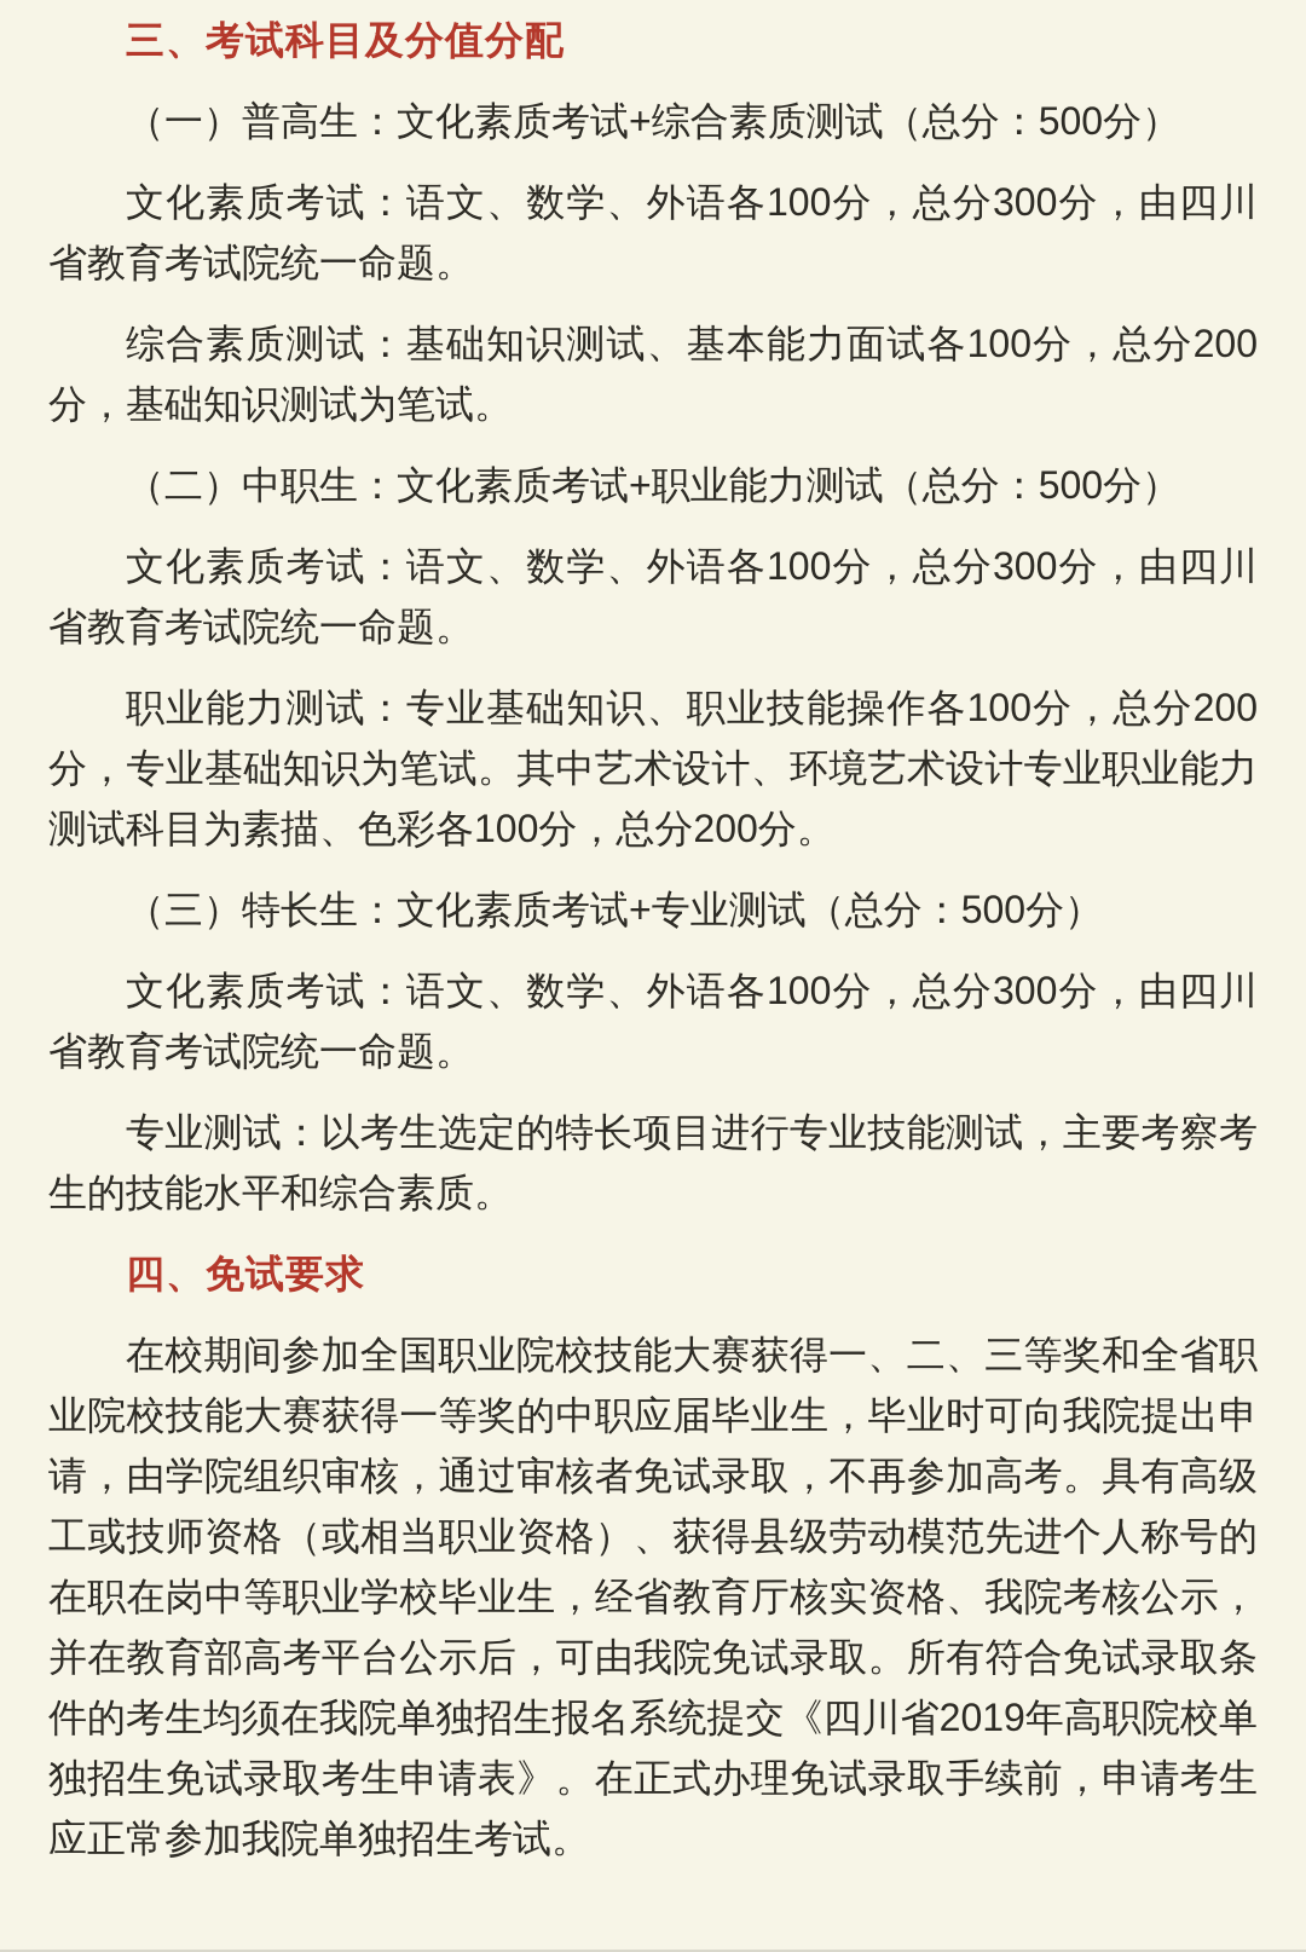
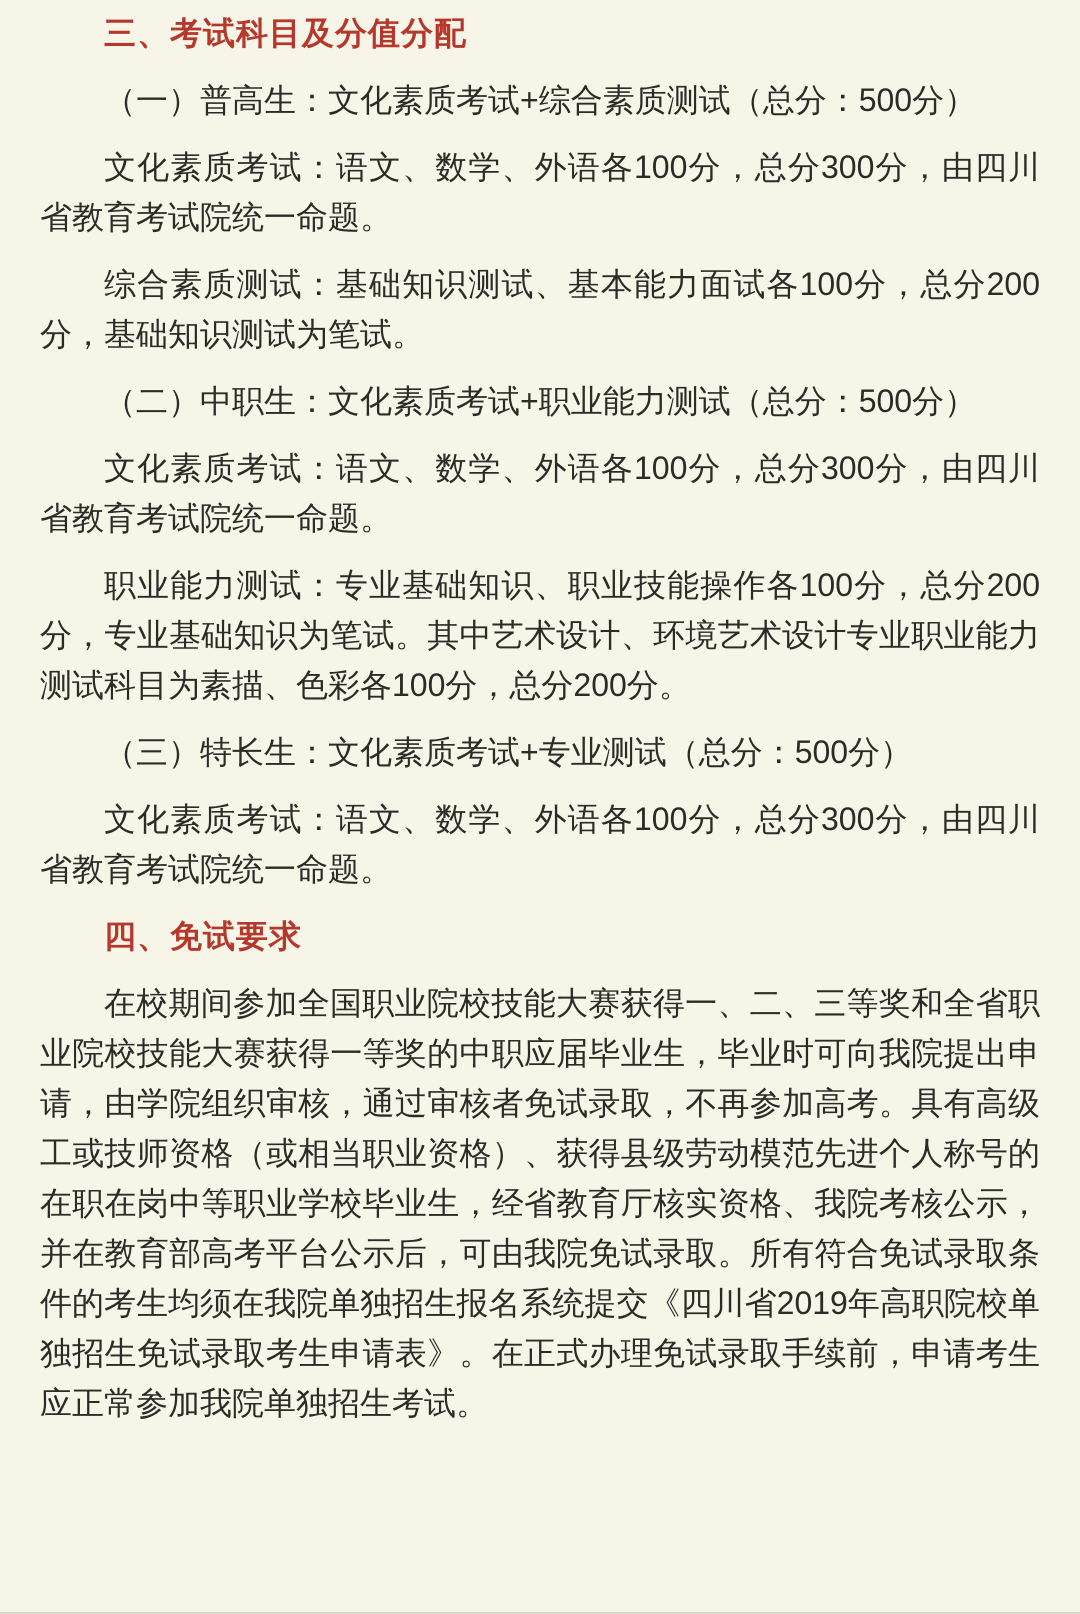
  三、考试科目及分值分配
  （一）普高生：文化素质考试+综合素质测试（总分：500分）
  文化素质考试：语文、数学、外语各100分，总分300分，由四川省教育考试院统一命题。
  综合素质测试：基础知识测试、基本能力面试各100分，总分200分，基础知识测试为笔试。
  （二）中职生：文化素质考试+职业能力测试（总分：500分）
  文化素质考试：语文、数学、外语各100分，总分300分，由四川省教育考试院统一命题。
  职业能力测试：专业基础知识、职业技能操作各100分，总分200分，专业基础知识为笔试。其中艺术设计、环境艺术设计专业职业能力测试科目为素描、色彩各100分，总分200分。
  （三）特长生：文化素质考试+专业测试（总分：500分）
  文化素质考试：语文、数学、外语各100分，总分300分，由四川省教育考试院统一命题。
- 专业测试：以考生选定的特长项目进行专业技能测试，主要考察考生的技能水平和综合素质。
  四、免试要求
  在校期间参加全国职业院校技能大赛获得一、二、三等奖和全省职业院校技能大赛获得一等奖的中职应届毕业生，毕业时可向我院提出申请，由学院组织审核，通过审核者免试录取，不再参加高考。具有高级工或技师资格（或相当职业资格）、获得县级劳动模范先进个人称号的在职在岗中等职业学校毕业生，经省教育厅核实资格、我院考核公示，并在教育部高考平台公示后，可由我院免试录取。所有符合免试录取条件的考生均须在我院单独招生报名系统提交《四川省2019年高职院校单独招生免试录取考生申请表》。在正式办理免试录取手续前，申请考生应正常参加我院单独招生考试。
